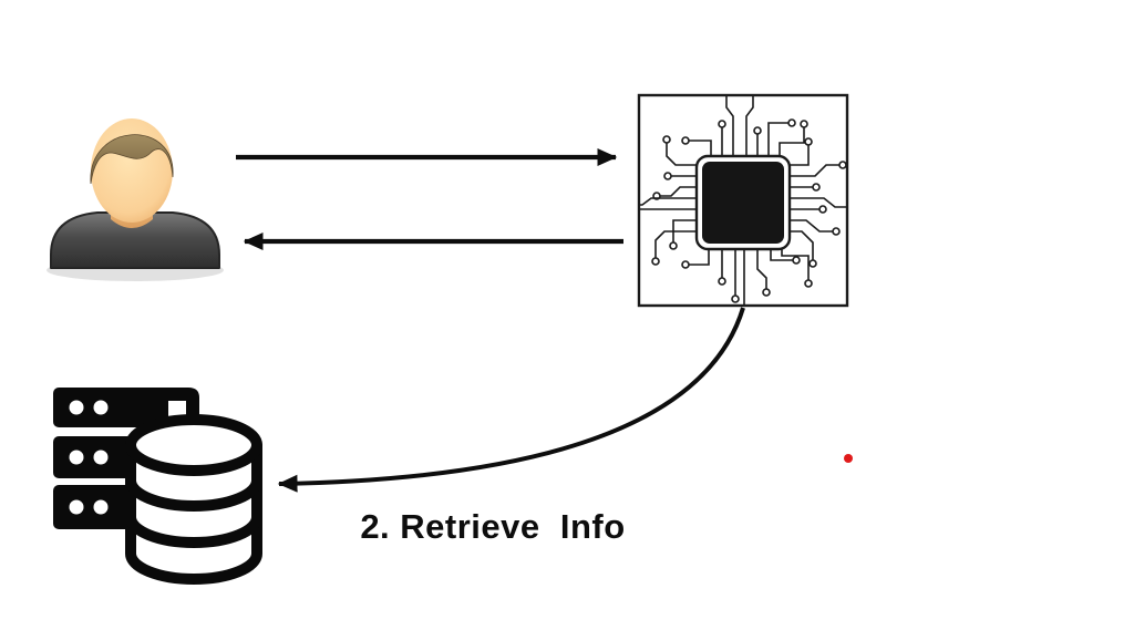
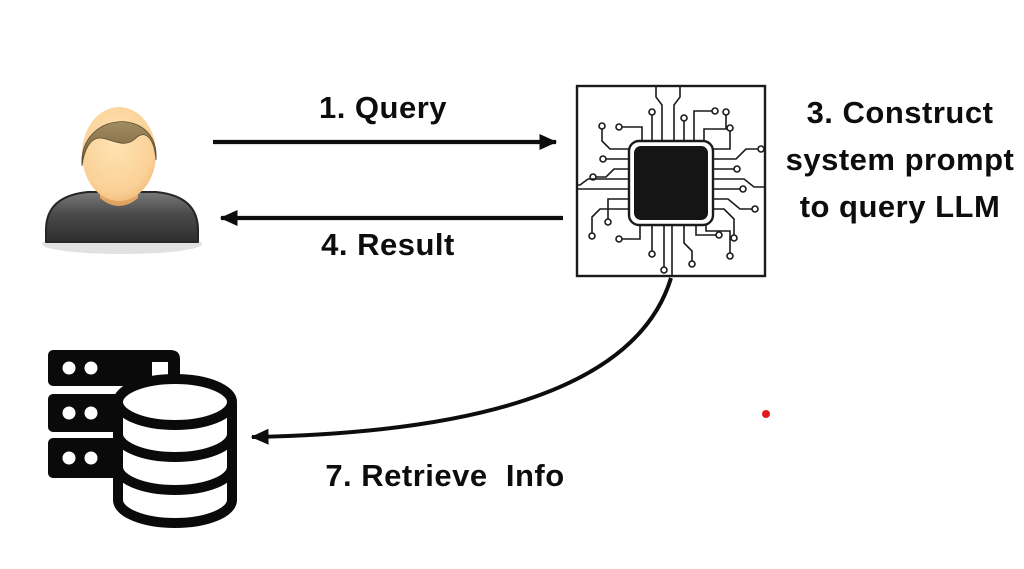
+ 1. Query
+ 3. Construct
+ system prompt
+ to query LLM
+ 4. Result
- 2. Retrieve Info
+ 7. Retrieve Info
